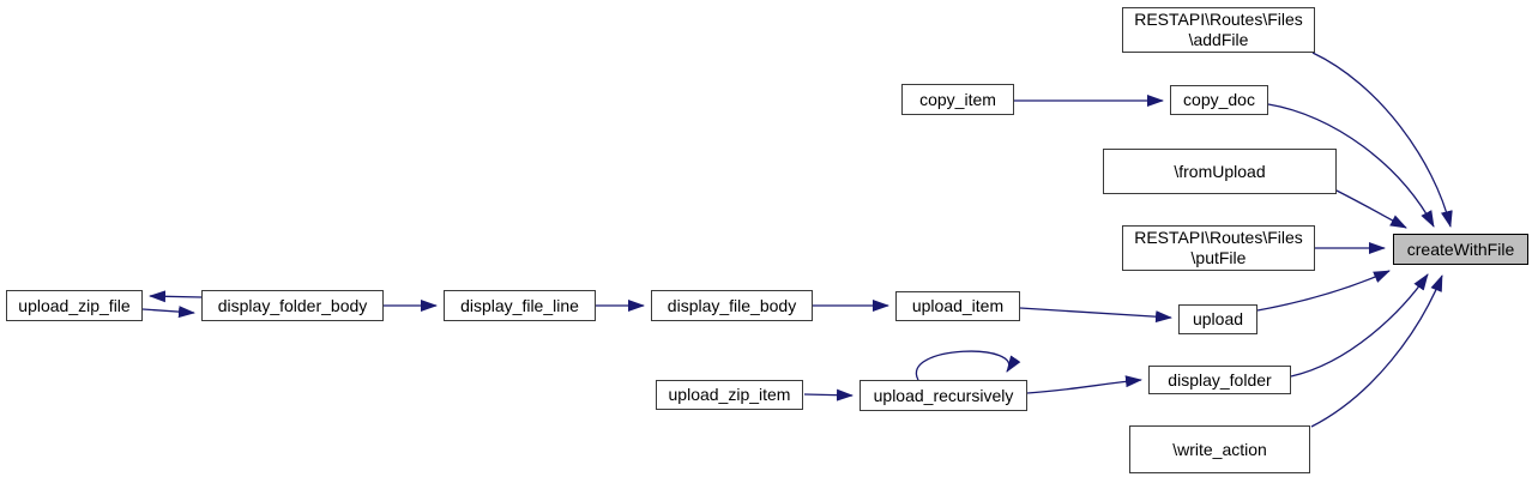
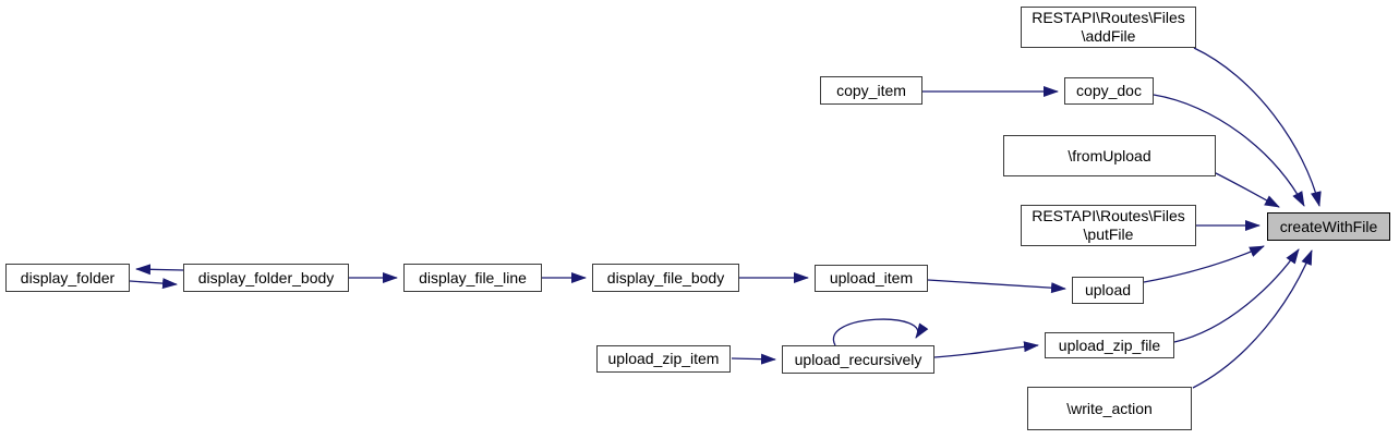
- upload_zip_file
+ display_folder
  display_folder_body
  display_file_line
  display_file_body
  upload_item
  upload
  copy_item
  copy_doc
  RESTAPI\Routes\Files
  \addFile
  \fromUpload
  RESTAPI\Routes\Files
  \putFile
  createWithFile
  upload_zip_item
  upload_recursively
- display_folder
+ upload_zip_file
  \write_action
